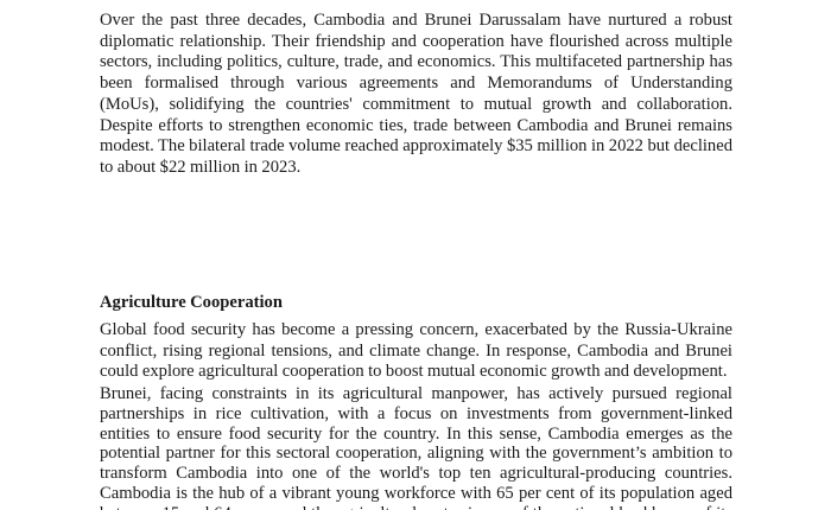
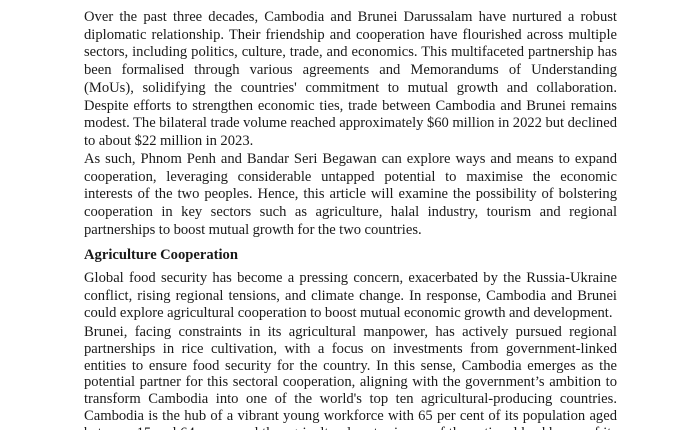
- Over the past three decades, Cambodia and Brunei Darussalam have nurtured a robust diplomatic relationship. Their friendship and cooperation have flourished across multiple sectors, including politics, culture, trade, and economics. This multifaceted partnership has been formalised through various agreements and Memorandums of Understanding (MoUs), solidifying the countries' commitment to mutual growth and collaboration. Despite efforts to strengthen economic ties, trade between Cambodia and Brunei remains modest. The bilateral trade volume reached approximately $35 million in 2022 but declined to about $22 million in 2023.
+ Over the past three decades, Cambodia and Brunei Darussalam have nurtured a robust diplomatic relationship. Their friendship and cooperation have flourished across multiple sectors, including politics, culture, trade, and economics. This multifaceted partnership has been formalised through various agreements and Memorandums of Understanding (MoUs), solidifying the countries' commitment to mutual growth and collaboration. Despite efforts to strengthen economic ties, trade between Cambodia and Brunei remains modest. The bilateral trade volume reached approximately $60 million in 2022 but declined to about $22 million in 2023.
+ As such, Phnom Penh and Bandar Seri Begawan can explore ways and means to expand cooperation, leveraging considerable untapped potential to maximise the economic interests of the two peoples. Hence, this article will examine the possibility of bolstering cooperation in key sectors such as agriculture, halal industry, tourism and regional partnerships to boost mutual growth for the two countries.
  Agriculture Cooperation
  Global food security has become a pressing concern, exacerbated by the Russia-Ukraine conflict, rising regional tensions, and climate change. In response, Cambodia and Brunei could explore agricultural cooperation to boost mutual economic growth and development.
  Brunei, facing constraints in its agricultural manpower, has actively pursued regional partnerships in rice cultivation, with a focus on investments from government-linked entities to ensure food security for the country. In this sense, Cambodia emerges as the potential partner for this sectoral cooperation, aligning with the government’s ambition to transform Cambodia into one of the world's top ten agricultural-producing countries. Cambodia is the hub of a vibrant young workforce with 65 per cent of its population aged
